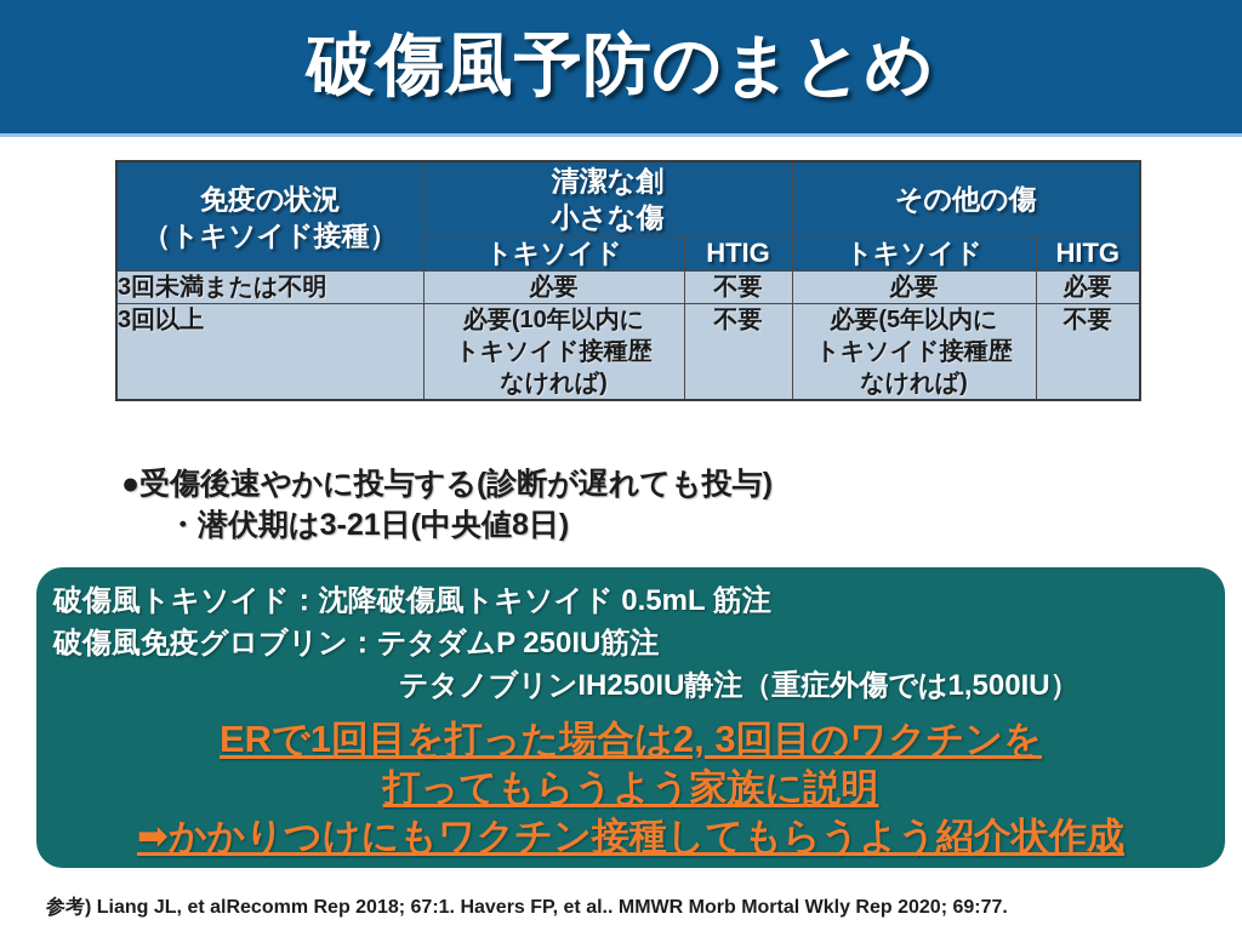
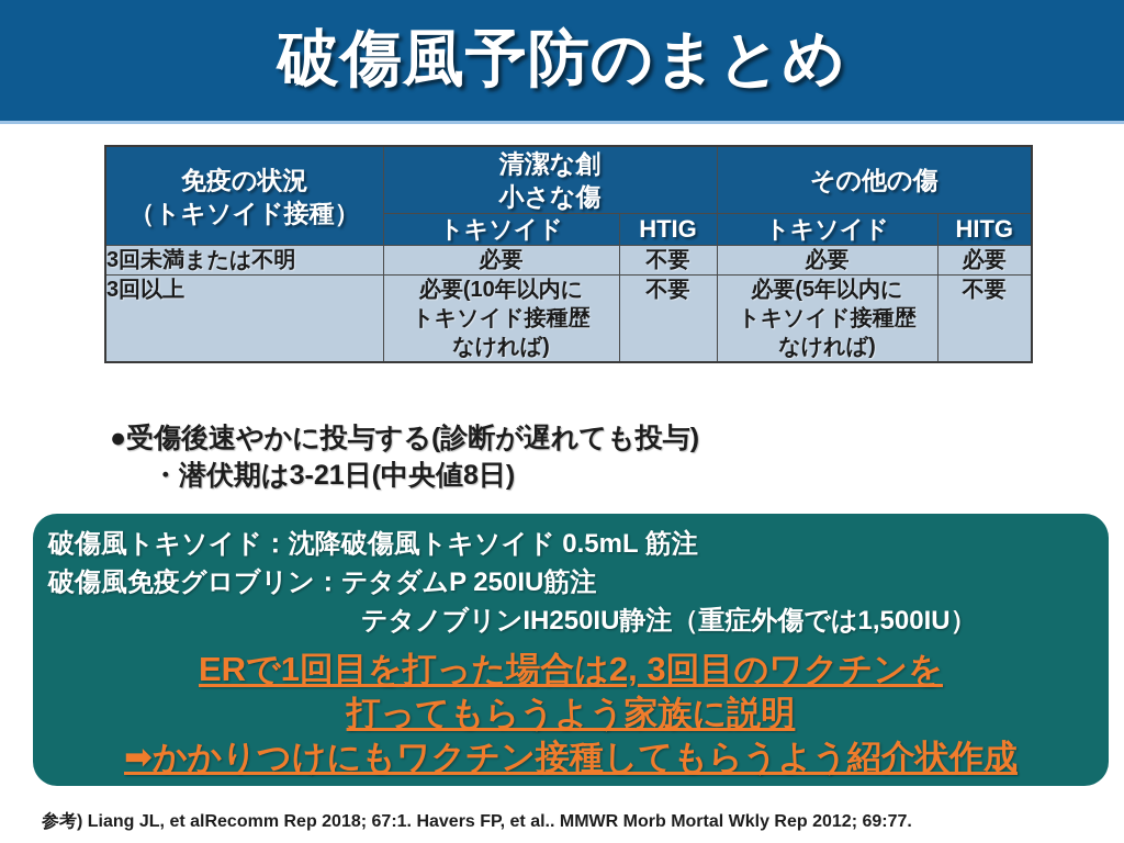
  破傷風予防のまとめ
  免疫の状況 （トキソイド接種）	清潔な創 小さな傷	その他の傷
  トキソイド	HTIG	トキソイド	HITG
  3回未満または不明	必要	不要	必要	必要
  3回以上	必要(10年以内に トキソイド接種歴 なければ)	不要	必要(5年以内に トキソイド接種歴 なければ)	不要
  ●受傷後速やかに投与する(診断が遅れても投与)
  ・潜伏期は3-21日(中央値8日)
  破傷風トキソイド：沈降破傷風トキソイド 0.5mL 筋注
  破傷風免疫グロブリン：テタダムP 250IU筋注
  テタノブリンIH250IU静注（重症外傷では1,500IU）
  ERで1回目を打った場合は2, 3回目のワクチンを
  打ってもらうよう家族に説明
  ➡かかりつけにもワクチン接種してもらうよう紹介状作成
- 参考) Liang JL, et alRecomm Rep 2018; 67:1. Havers FP, et al.. MMWR Morb Mortal Wkly Rep 2020; 69:77.
+ 参考) Liang JL, et alRecomm Rep 2018; 67:1. Havers FP, et al.. MMWR Morb Mortal Wkly Rep 2012; 69:77.
